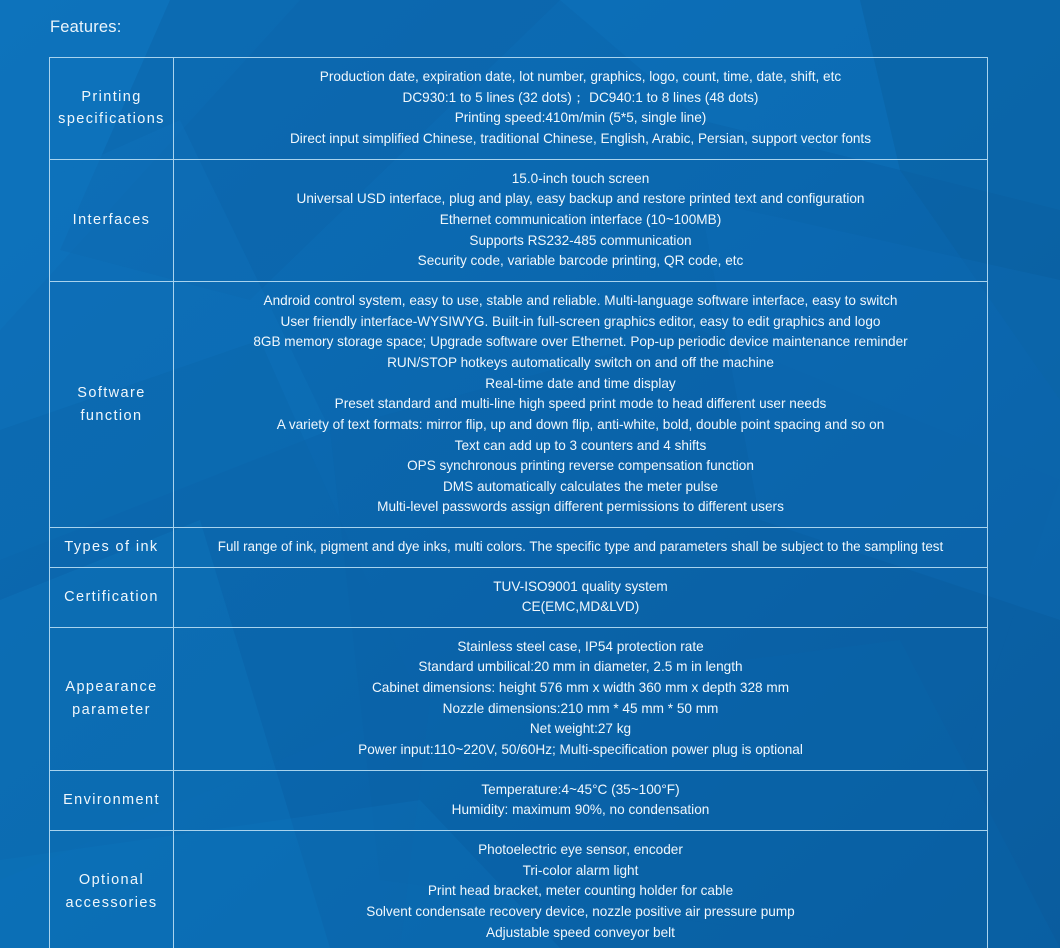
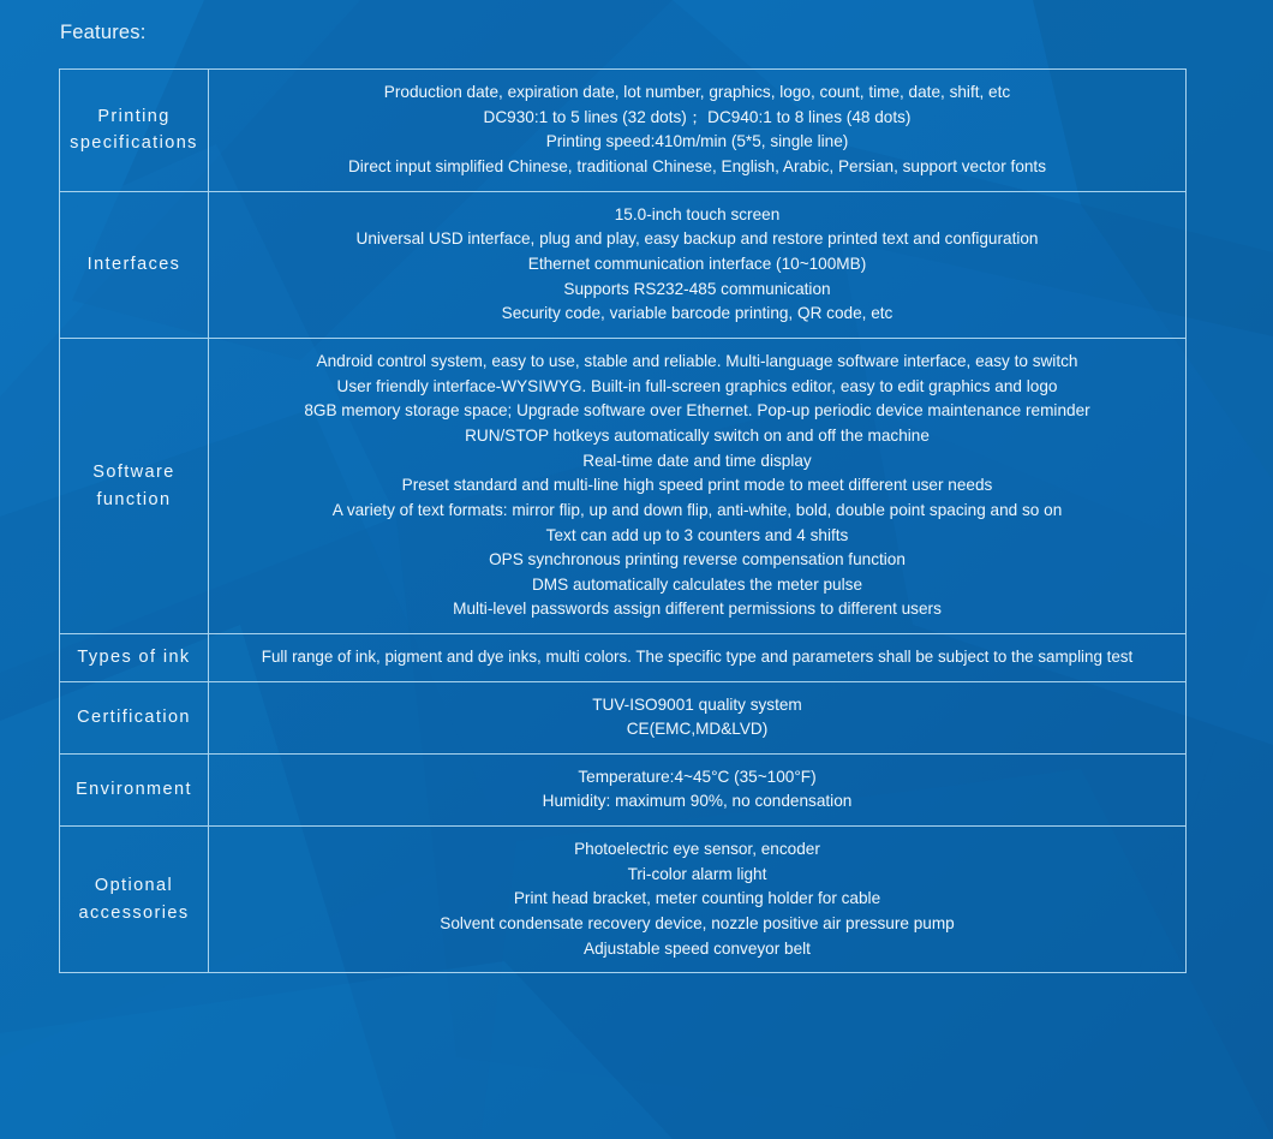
  Features:
  Printingspecifications	Production date, expiration date, lot number, graphics, logo, count, time, date, shift, etcDC930:1 to 5 lines (32 dots)； DC940:1 to 8 lines (48 dots)Printing speed:410m/min (5*5, single line)Direct input simplified Chinese, traditional Chinese, English, Arabic, Persian, support vector fonts
  Interfaces	15.0-inch touch screenUniversal USD interface, plug and play, easy backup and restore printed text and configurationEthernet communication interface (10~100MB)Supports RS232-485 communicationSecurity code, variable barcode printing, QR code, etc
- Softwarefunction	Android control system, easy to use, stable and reliable. Multi-language software interface, easy to switchUser friendly interface-WYSIWYG. Built-in full-screen graphics editor, easy to edit graphics and logo8GB memory storage space; Upgrade software over Ethernet. Pop-up periodic device maintenance reminderRUN/STOP hotkeys automatically switch on and off the machineReal-time date and time displayPreset standard and multi-line high speed print mode to head different user needsA variety of text formats: mirror flip, up and down flip, anti-white, bold, double point spacing and so onText can add up to 3 counters and 4 shiftsOPS synchronous printing reverse compensation functionDMS automatically calculates the meter pulseMulti-level passwords assign different permissions to different users
+ Softwarefunction	Android control system, easy to use, stable and reliable. Multi-language software interface, easy to switchUser friendly interface-WYSIWYG. Built-in full-screen graphics editor, easy to edit graphics and logo8GB memory storage space; Upgrade software over Ethernet. Pop-up periodic device maintenance reminderRUN/STOP hotkeys automatically switch on and off the machineReal-time date and time displayPreset standard and multi-line high speed print mode to meet different user needsA variety of text formats: mirror flip, up and down flip, anti-white, bold, double point spacing and so onText can add up to 3 counters and 4 shiftsOPS synchronous printing reverse compensation functionDMS automatically calculates the meter pulseMulti-level passwords assign different permissions to different users
  Types of ink	Full range of ink, pigment and dye inks, multi colors. The specific type and parameters shall be subject to the sampling test
  Certification	TUV-ISO9001 quality systemCE(EMC,MD&LVD)
- Appearanceparameter	Stainless steel case, IP54 protection rateStandard umbilical:20 mm in diameter, 2.5 m in lengthCabinet dimensions: height 576 mm x width 360 mm x depth 328 mmNozzle dimensions:210 mm * 45 mm * 50 mmNet weight:27 kgPower input:110~220V, 50/60Hz; Multi-specification power plug is optional
  Environment	Temperature:4~45°C (35~100°F)Humidity: maximum 90%, no condensation
  Optionalaccessories	Photoelectric eye sensor, encoderTri-color alarm lightPrint head bracket, meter counting holder for cableSolvent condensate recovery device, nozzle positive air pressure pumpAdjustable speed conveyor belt
